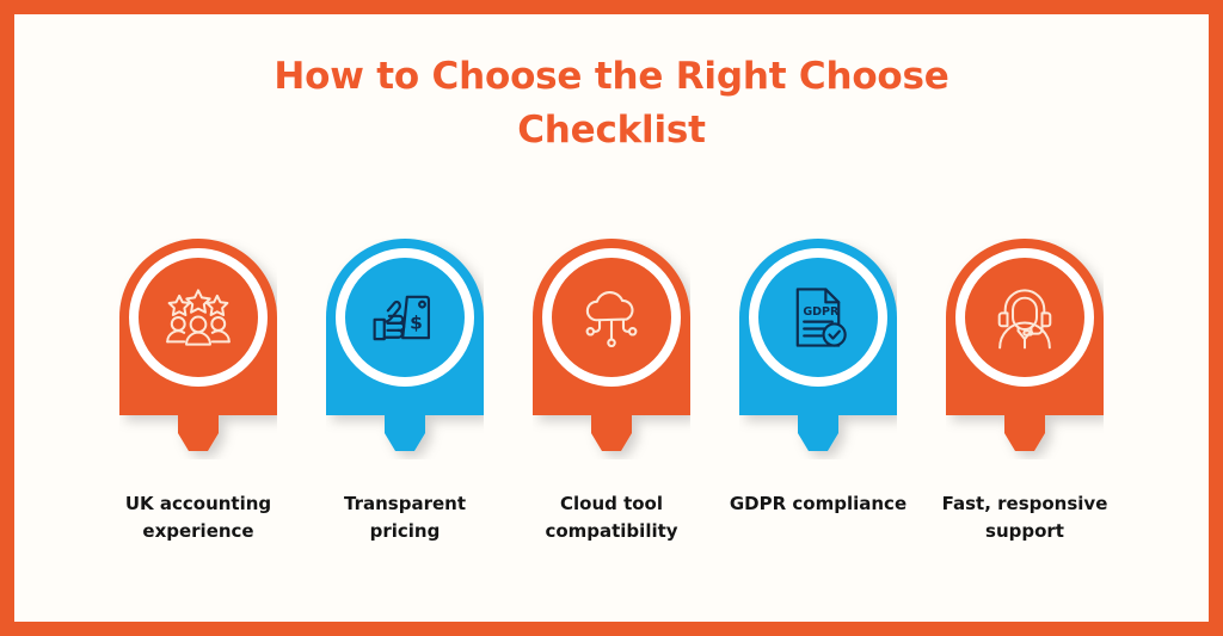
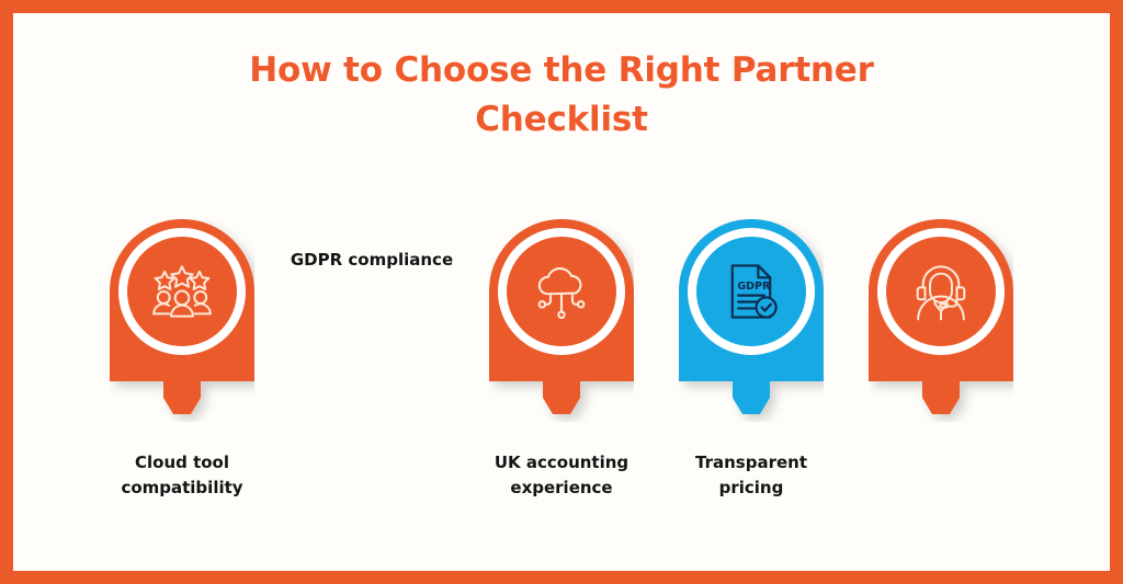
- How to Choose the Right Choose Checklist
+ How to Choose the Right Partner Checklist
- UK accounting experience
+ Cloud tool compatibility
- $
- Transparent pricing
+ GDPR compliance
- Cloud tool compatibility
+ UK accounting experience
  GDPR
- GDPR compliance
+ Transparent pricing
- Fast, responsive support
